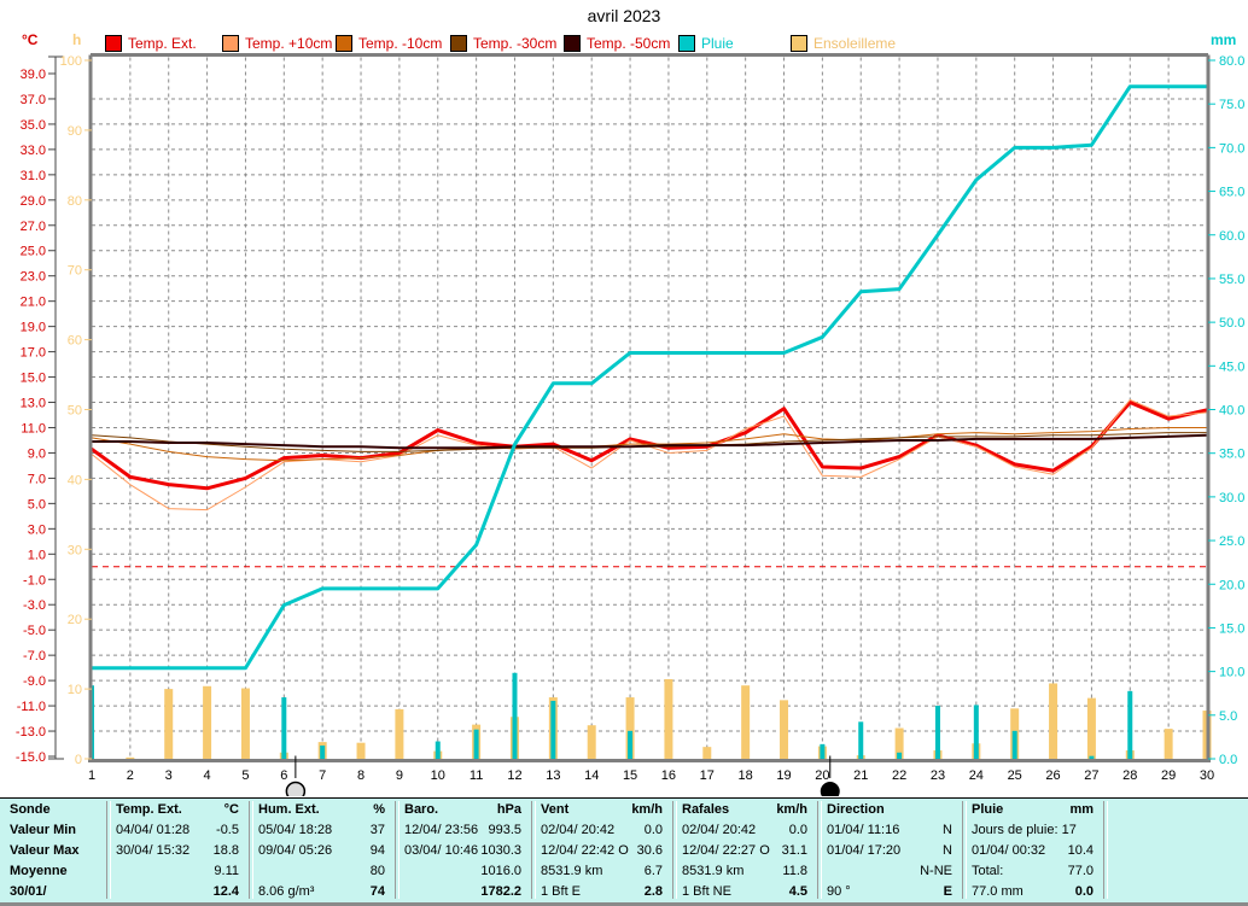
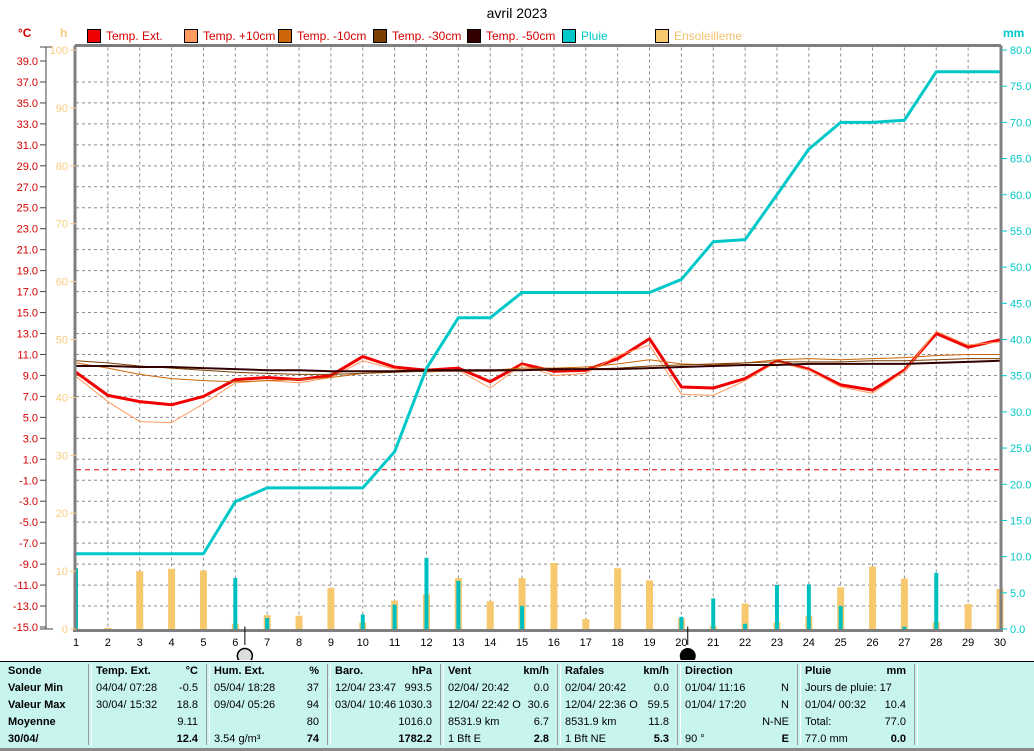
  avril 2023
  °C
  h
  mm
  Temp. Ext.
  Temp. +10cm
  Temp. -10cm
  Temp. -30cm
  Temp. -50cm
  Pluie
  Ensoleilleme
  39.0
  37.0
  35.0
  33.0
  31.0
  29.0
  27.0
  25.0
  23.0
  21.0
  19.0
  17.0
  15.0
  13.0
  11.0
  9.0
  7.0
  5.0
  3.0
  1.0
  -1.0
  -3.0
  -5.0
  -7.0
  -9.0
  -11.0
  -13.0
  -15.0
  100
  90
  80
  70
  60
  50
  40
  30
  20
  10
  0
  80.0
  75.0
  70.0
  65.0
  60.0
  55.0
  50.0
  45.0
  40.0
  35.0
  30.0
  25.0
  20.0
  15.0
  10.0
  5.0
  0.0
  1
  2
  3
  4
  5
  6
  7
  8
  9
  10
  11
  12
  13
  14
  15
  16
  17
  18
  19
  20
  21
  22
  23
  24
  25
  26
  27
  28
  29
  30
  Sonde
  Valeur Min
  Valeur Max
  Moyenne
- 30/01/
+ 30/04/
  Temp. Ext.
  °C
- 04/04/ 01:28
+ 04/04/ 07:28
  -0.5
  30/04/ 15:32
  18.8
  9.11
  12.4
  Hum. Ext.
  %
  05/04/ 18:28
  37
  09/04/ 05:26
  94
  80
- 8.06 g/m³
+ 3.54 g/m³
  74
  Baro.
  hPa
- 12/04/ 23:56
+ 12/04/ 23:47
  993.5
  03/04/ 10:46
  1030.3
  1016.0
  1782.2
  Vent
  km/h
  02/04/ 20:42
  0.0
  12/04/ 22:42 O
  30.6
  8531.9 km
  6.7
  1 Bft E
  2.8
  Rafales
  km/h
  02/04/ 20:42
  0.0
- 12/04/ 22:27 O
+ 12/04/ 22:36 O
- 31.1
+ 59.5
  8531.9 km
  11.8
  1 Bft NE
- 4.5
+ 5.3
  Direction
  01/04/ 11:16
  N
  01/04/ 17:20
  N
  N-NE
  90 °
  E
  Pluie
  mm
  Jours de pluie: 17
  01/04/ 00:32
  10.4
  Total:
  77.0
  77.0 mm
  0.0
